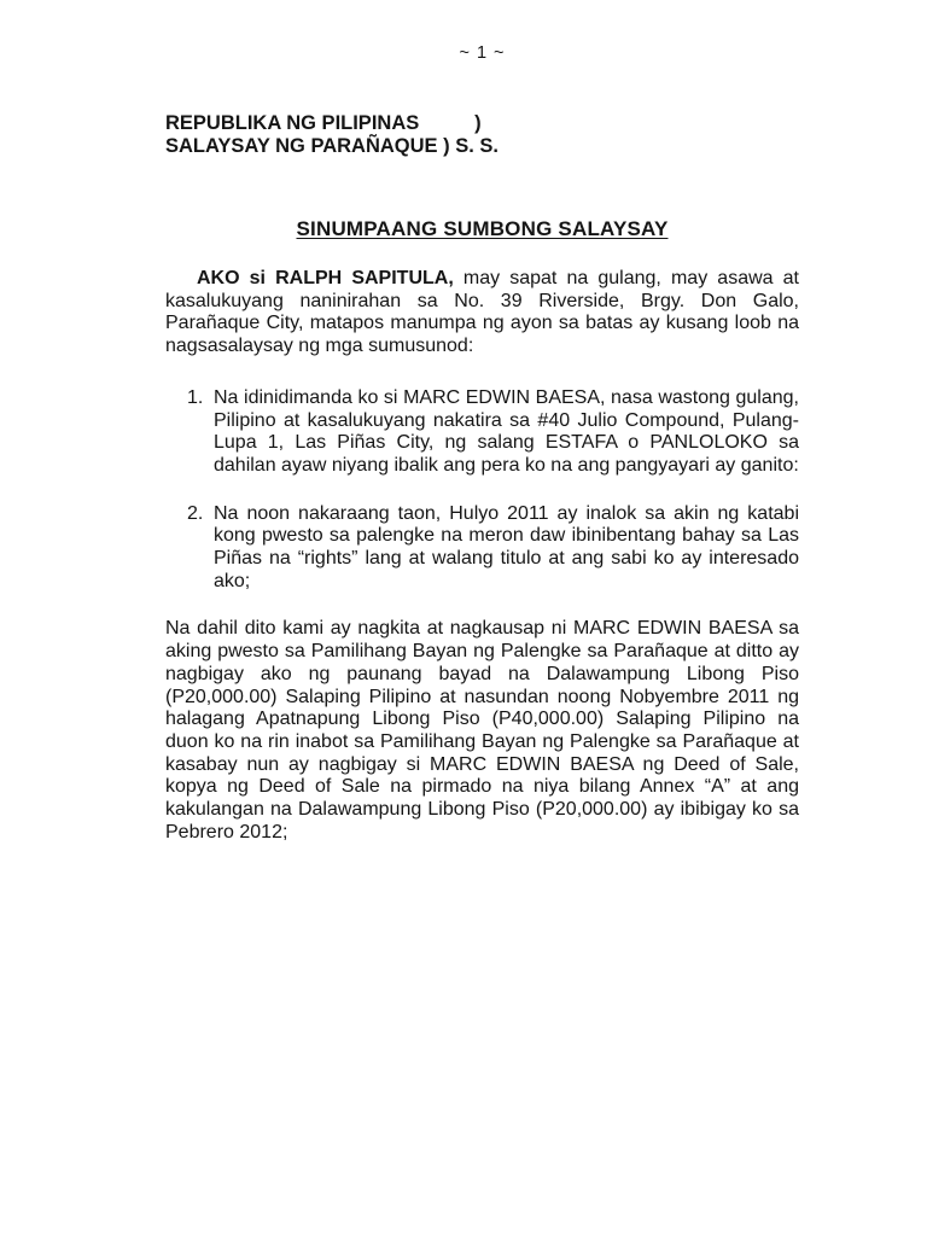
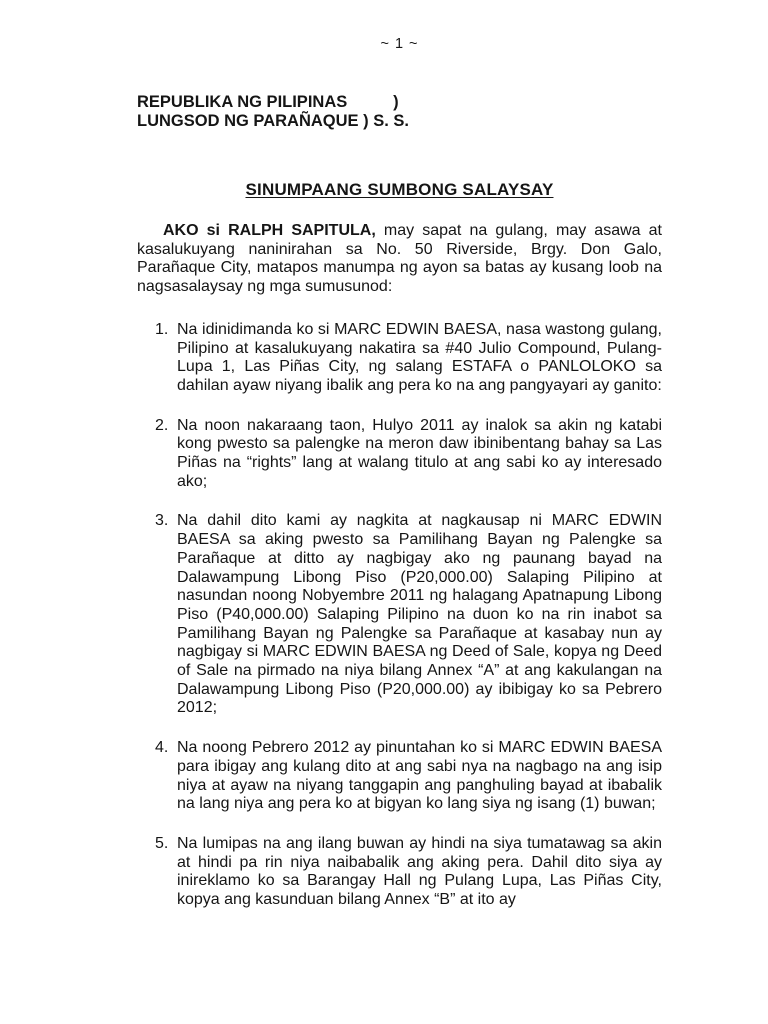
  ~ 1 ~
  REPUBLIKA NG PILIPINAS )
- SALAYSAY NG PARAÑAQUE ) S. S.
+ LUNGSOD NG PARAÑAQUE ) S. S.
  SINUMPAANG SUMBONG SALAYSAY
- AKO si RALPH SAPITULA, may sapat na gulang, may asawa at kasalukuyang naninirahan sa No. 39 Riverside, Brgy. Don Galo, Parañaque City, matapos manumpa ng ayon sa batas ay kusang loob na nagsasalaysay ng mga sumusunod:
+ AKO si RALPH SAPITULA, may sapat na gulang, may asawa at kasalukuyang naninirahan sa No. 50 Riverside, Brgy. Don Galo, Parañaque City, matapos manumpa ng ayon sa batas ay kusang loob na nagsasalaysay ng mga sumusunod:
  1.
  Na idinidimanda ko si MARC EDWIN BAESA, nasa wastong gulang, Pilipino at kasalukuyang nakatira sa #40 Julio Compound, Pulang-Lupa 1, Las Piñas City, ng salang ESTAFA o PANLOLOKO sa dahilan ayaw niyang ibalik ang pera ko na ang pangyayari ay ganito:
  2.
  Na noon nakaraang taon, Hulyo 2011 ay inalok sa akin ng katabi kong pwesto sa palengke na meron daw ibinibentang bahay sa Las Piñas na “rights” lang at walang titulo at ang sabi ko ay interesado ako;
+ 3.
  Na dahil dito kami ay nagkita at nagkausap ni MARC EDWIN BAESA sa aking pwesto sa Pamilihang Bayan ng Palengke sa Parañaque at ditto ay nagbigay ako ng paunang bayad na Dalawampung Libong Piso (P20,000.00) Salaping Pilipino at nasundan noong Nobyembre 2011 ng halagang Apatnapung Libong Piso (P40,000.00) Salaping Pilipino na duon ko na rin inabot sa Pamilihang Bayan ng Palengke sa Parañaque at kasabay nun ay nagbigay si MARC EDWIN BAESA ng Deed of Sale, kopya ng Deed of Sale na pirmado na niya bilang Annex “A” at ang kakulangan na Dalawampung Libong Piso (P20,000.00) ay ibibigay ko sa Pebrero 2012;
+ 4.
+ Na noong Pebrero 2012 ay pinuntahan ko si MARC EDWIN BAESA para ibigay ang kulang dito at ang sabi nya na nagbago na ang isip niya at ayaw na niyang tanggapin ang panghuling bayad at ibabalik na lang niya ang pera ko at bigyan ko lang siya ng isang (1) buwan;
+ 5.
+ Na lumipas na ang ilang buwan ay hindi na siya tumatawag sa akin at hindi pa rin niya naibabalik ang aking pera. Dahil dito siya ay inireklamo ko sa Barangay Hall ng Pulang Lupa, Las Piñas City, kopya ang kasunduan bilang Annex “B” at ito ay
